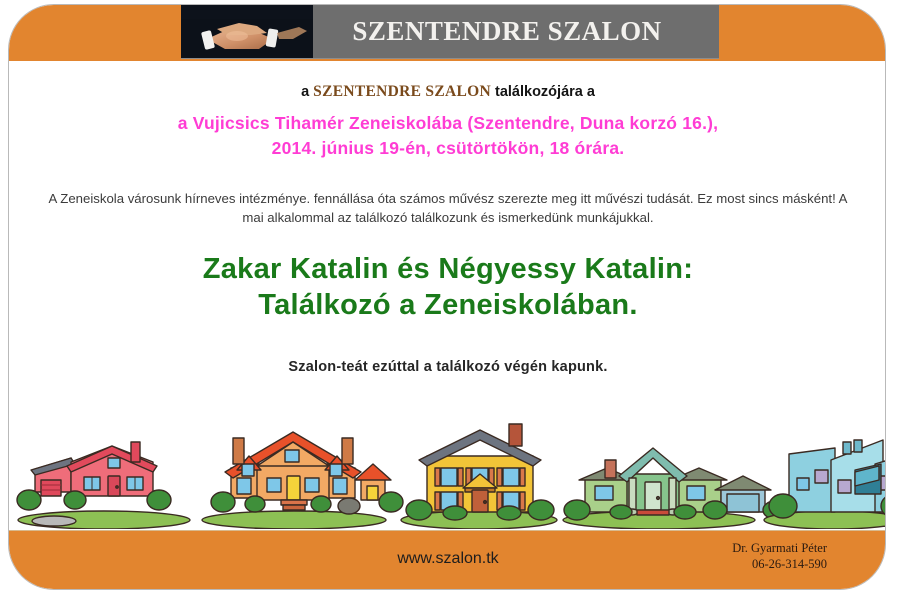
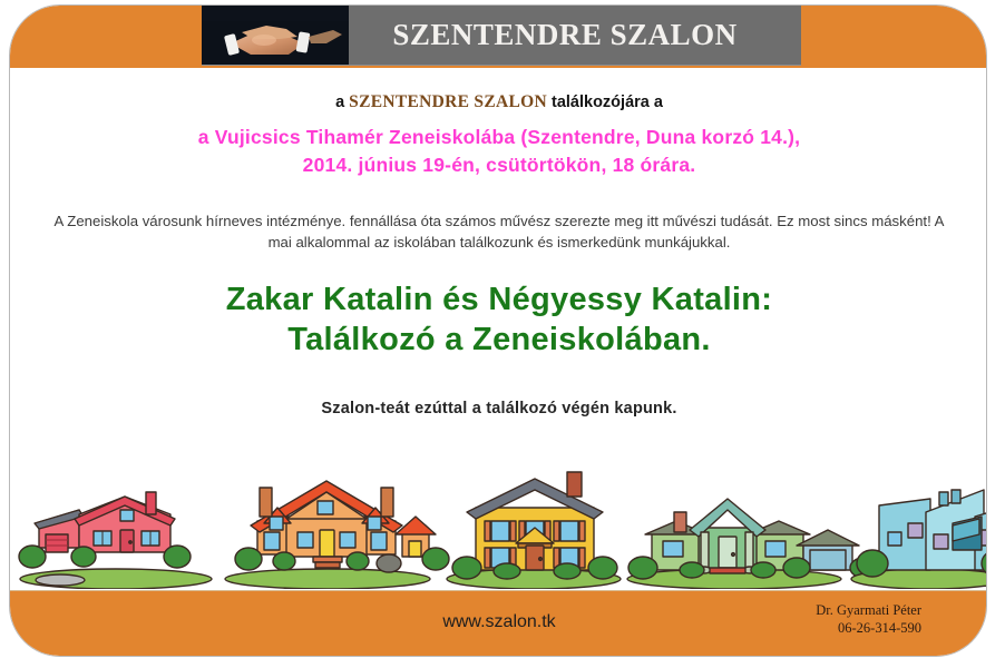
  SZENTENDRE SZALON
  a SZENTENDRE SZALON találkozójára a
- a Vujicsics Tihamér Zeneiskolába (Szentendre, Duna korzó 16.),
+ a Vujicsics Tihamér Zeneiskolába (Szentendre, Duna korzó 14.),
  2014. június 19-én, csütörtökön, 18 órára.
- A Zeneiskola városunk hírneves intézménye. fennállása óta számos művész szerezte meg itt művészi tudását. Ez most sincs másként! A mai alkalommal az találkozó találkozunk és ismerkedünk munkájukkal.
+ A Zeneiskola városunk hírneves intézménye. fennállása óta számos művész szerezte meg itt művészi tudását. Ez most sincs másként! A mai alkalommal az iskolában találkozunk és ismerkedünk munkájukkal.
  Zakar Katalin és Négyessy Katalin:
  Találkozó a Zeneiskolában.
  Szalon-teát ezúttal a találkozó végén kapunk.
  www.szalon.tk
  Dr. Gyarmati Péter
  06-26-314-590
